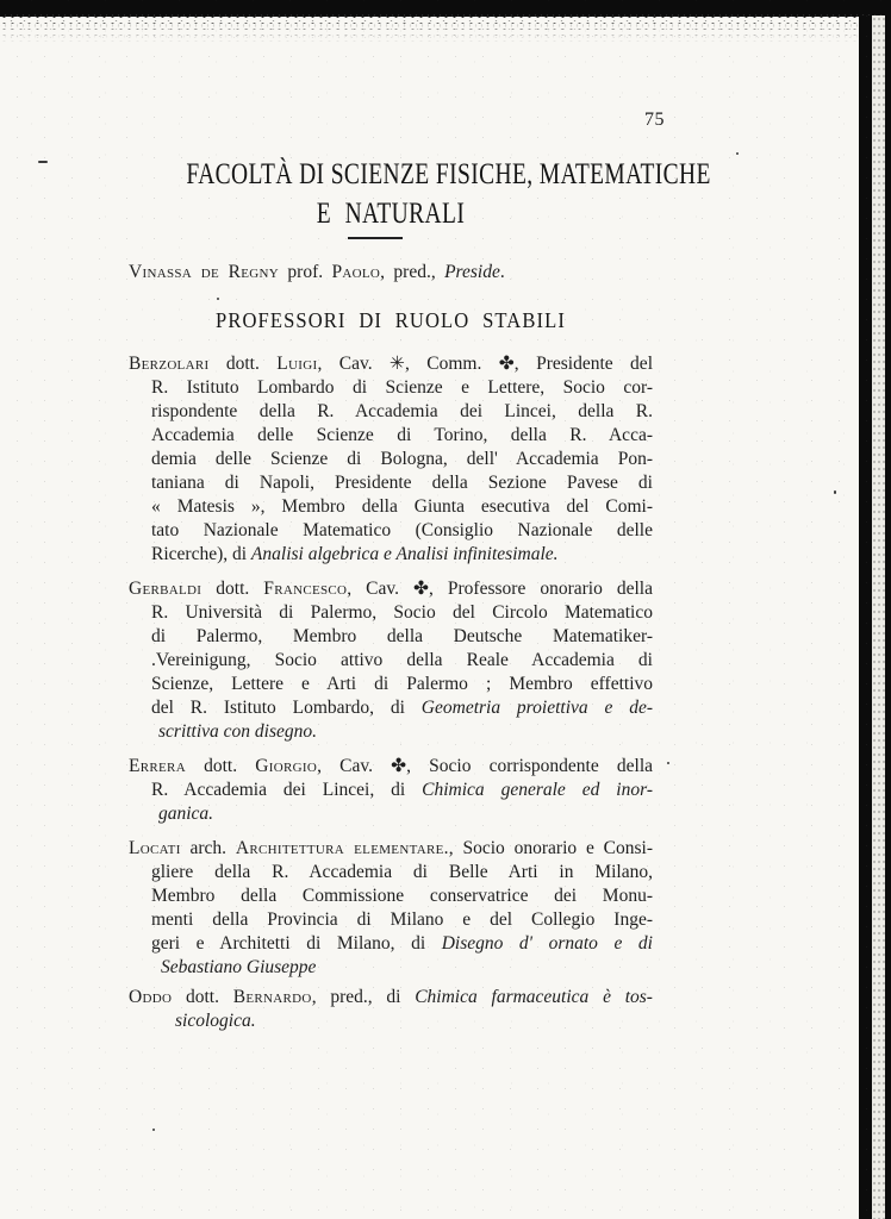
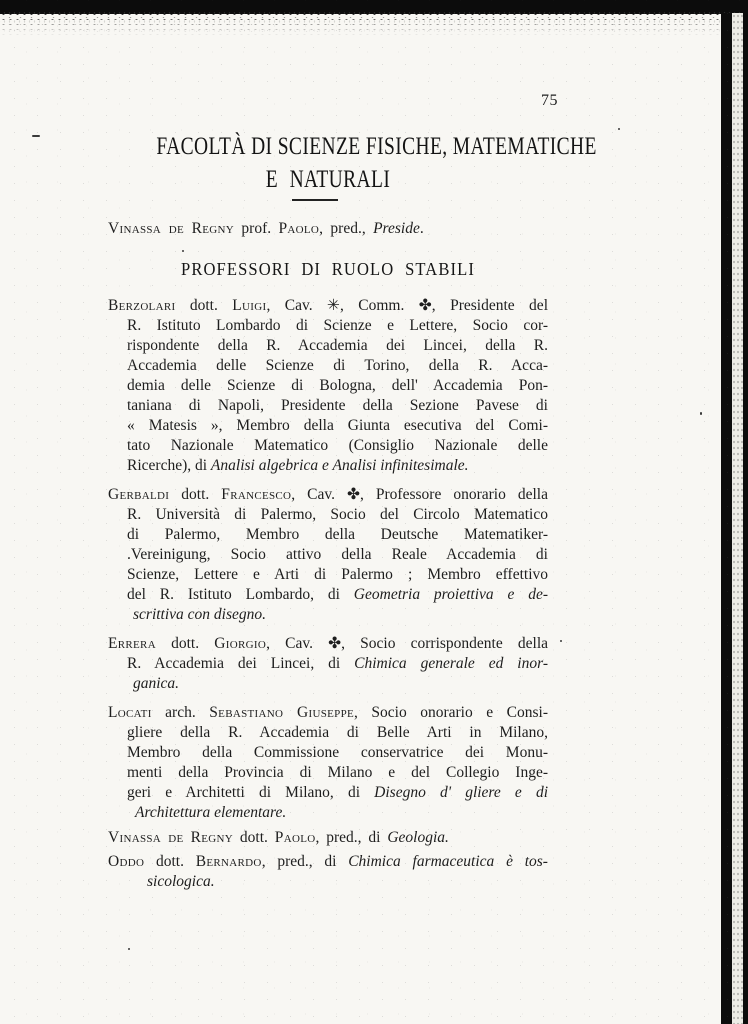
  75
  FACOLTÀ DI SCIENZE FISICHE, MATEMATICHE
  E NATURALI
  Vinassa de Regny prof. Paolo, pred., Preside.
  PROFESSORI DI RUOLO STABILI
  Berzolari dott. Luigi, Cav. ✳, Comm. ✤, Presidente del
  R. Istituto Lombardo di Scienze e Lettere, Socio cor-
  rispondente della R. Accademia dei Lincei, della R.
  Accademia delle Scienze di Torino, della R. Acca-
  demia delle Scienze di Bologna, dell' Accademia Pon-
  taniana di Napoli, Presidente della Sezione Pavese di
  « Matesis », Membro della Giunta esecutiva del Comi-
  tato Nazionale Matematico (Consiglio Nazionale delle
  Ricerche), di Analisi algebrica e Analisi infinitesimale.
  Gerbaldi dott. Francesco, Cav. ✤, Professore onorario della
  R. Università di Palermo, Socio del Circolo Matematico
  di Palermo, Membro della Deutsche Matematiker-
  .Vereinigung, Socio attivo della Reale Accademia di
  Scienze, Lettere e Arti di Palermo ; Membro effettivo
  del R. Istituto Lombardo, di Geometria proiettiva e de-
  scrittiva con disegno.
  Errera dott. Giorgio, Cav. ✤, Socio corrispondente della
  R. Accademia dei Lincei, di Chimica generale ed inor-
  ganica.
- Locati arch. Architettura elementare., Socio onorario e Consi-
+ Locati arch. Sebastiano Giuseppe, Socio onorario e Consi-
  gliere della R. Accademia di Belle Arti in Milano,
  Membro della Commissione conservatrice dei Monu-
  menti della Provincia di Milano e del Collegio Inge-
- geri e Architetti di Milano, di Disegno d' ornato e di
+ geri e Architetti di Milano, di Disegno d' gliere e di
- Sebastiano Giuseppe
+ Architettura elementare.
+ Vinassa de Regny dott. Paolo, pred., di Geologia.
  Oddo dott. Bernardo, pred., di Chimica farmaceutica è tos-
  sicologica.
